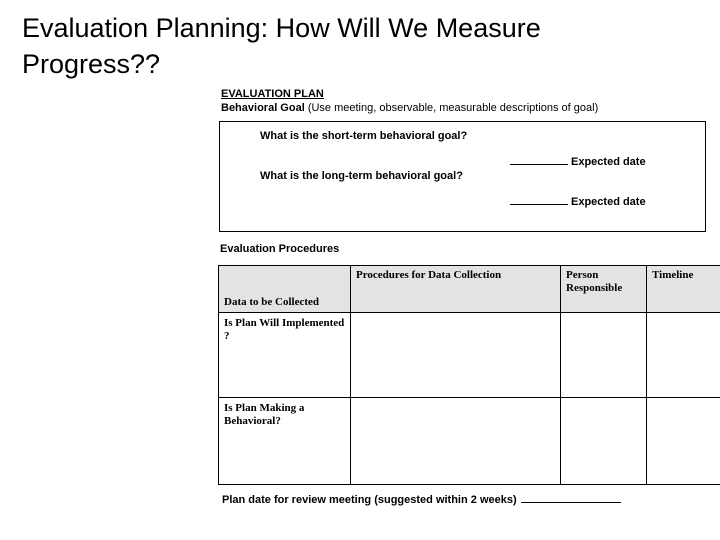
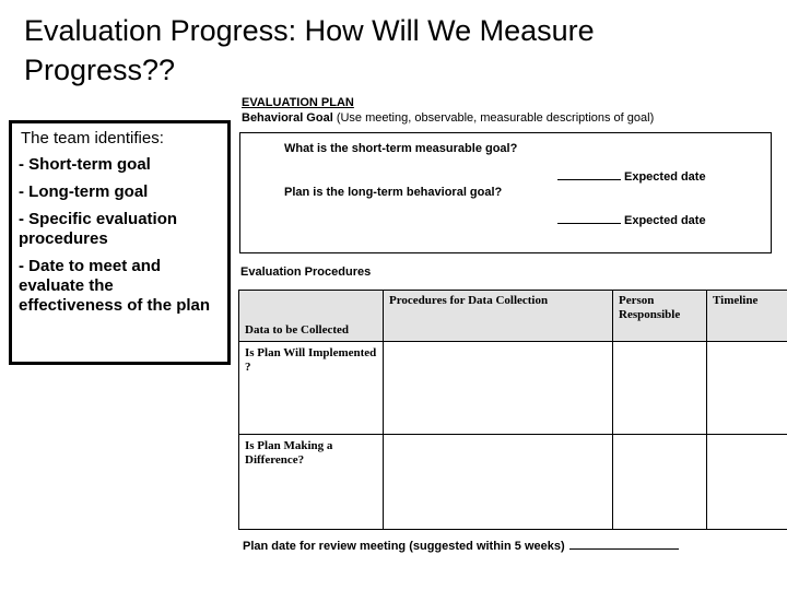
- Evaluation Planning: How Will We Measure Progress??
+ Evaluation Progress: How Will We Measure Progress??
+ The team identifies:
+ - Short-term goal
+ - Long-term goal
+ - Specific evaluation
+ procedures
+ - Date to meet and evaluate the effectiveness of the plan
  EVALUATION PLAN
  Behavioral Goal (Use meeting, observable, measurable descriptions of goal)
- What is the short-term behavioral goal?
+ What is the short-term measurable goal?
  Expected date
- What is the long-term behavioral goal?
+ Plan is the long-term behavioral goal?
  Expected date
  Evaluation Procedures
  Data to be Collected	Procedures for Data Collection	Person Responsible	Timeline
  Is Plan Will Implemented ?
- Is Plan Making a Behavioral?
+ Is Plan Making a Difference?
- Plan date for review meeting (suggested within 2 weeks)
+ Plan date for review meeting (suggested within 5 weeks)
